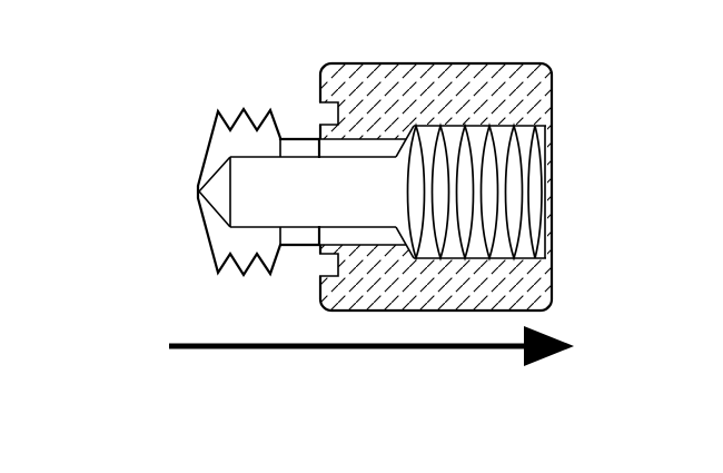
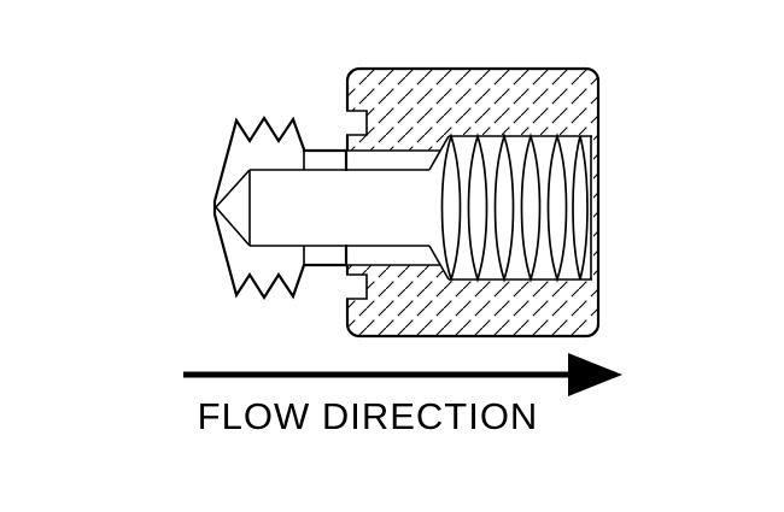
+ FLOW DIRECTION
